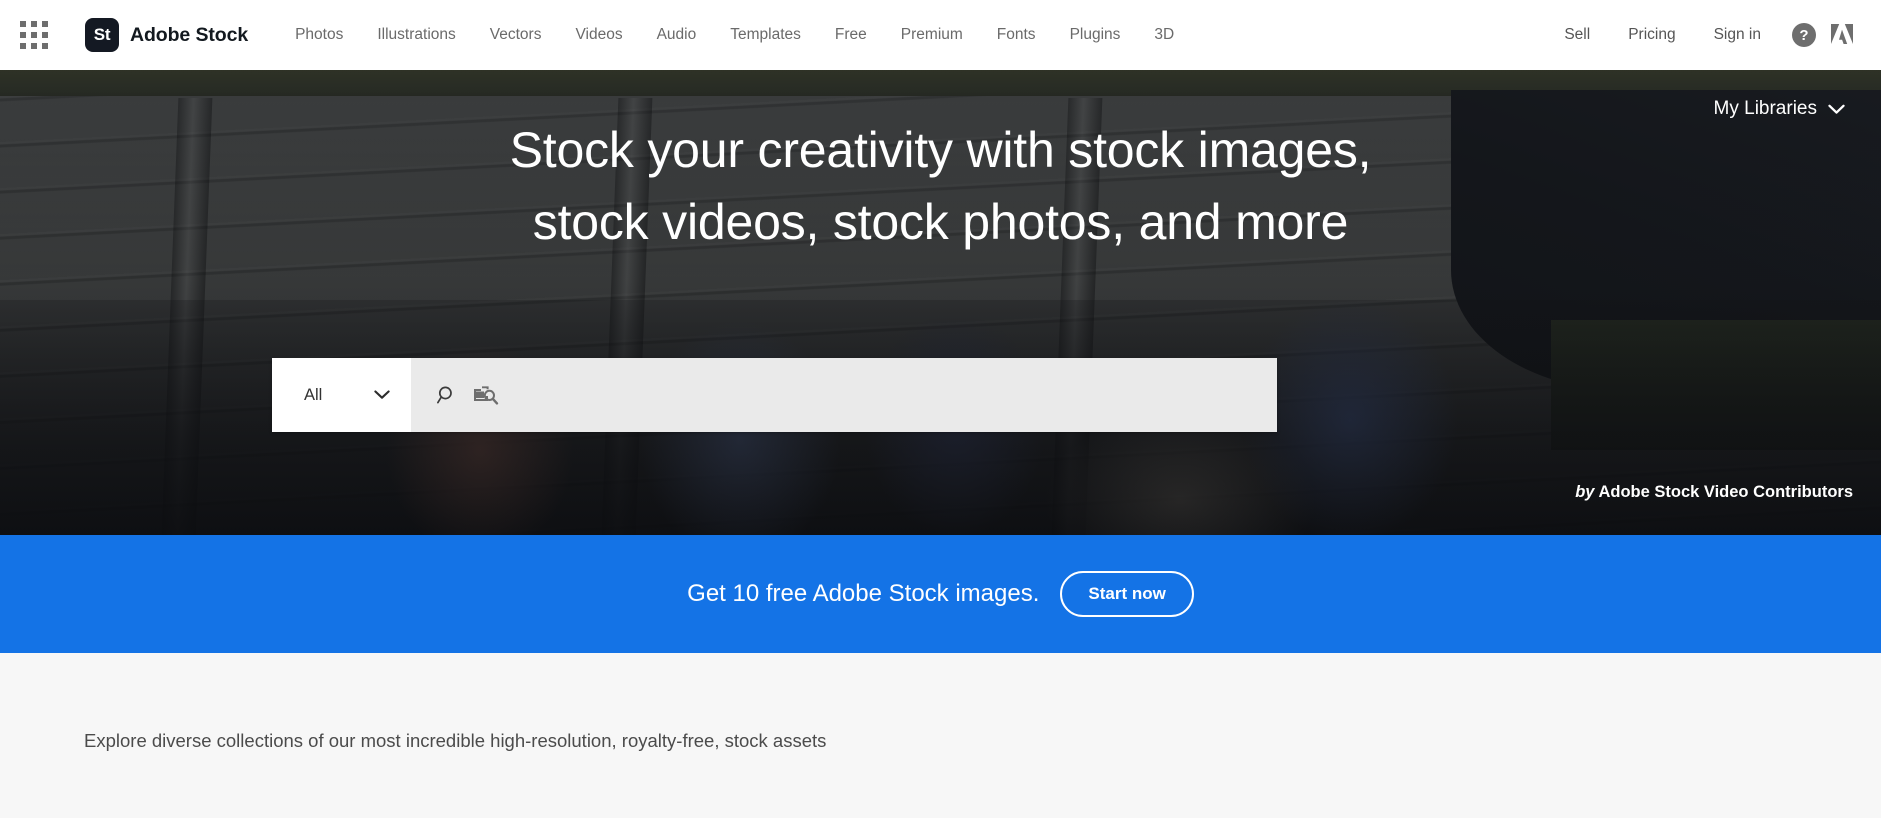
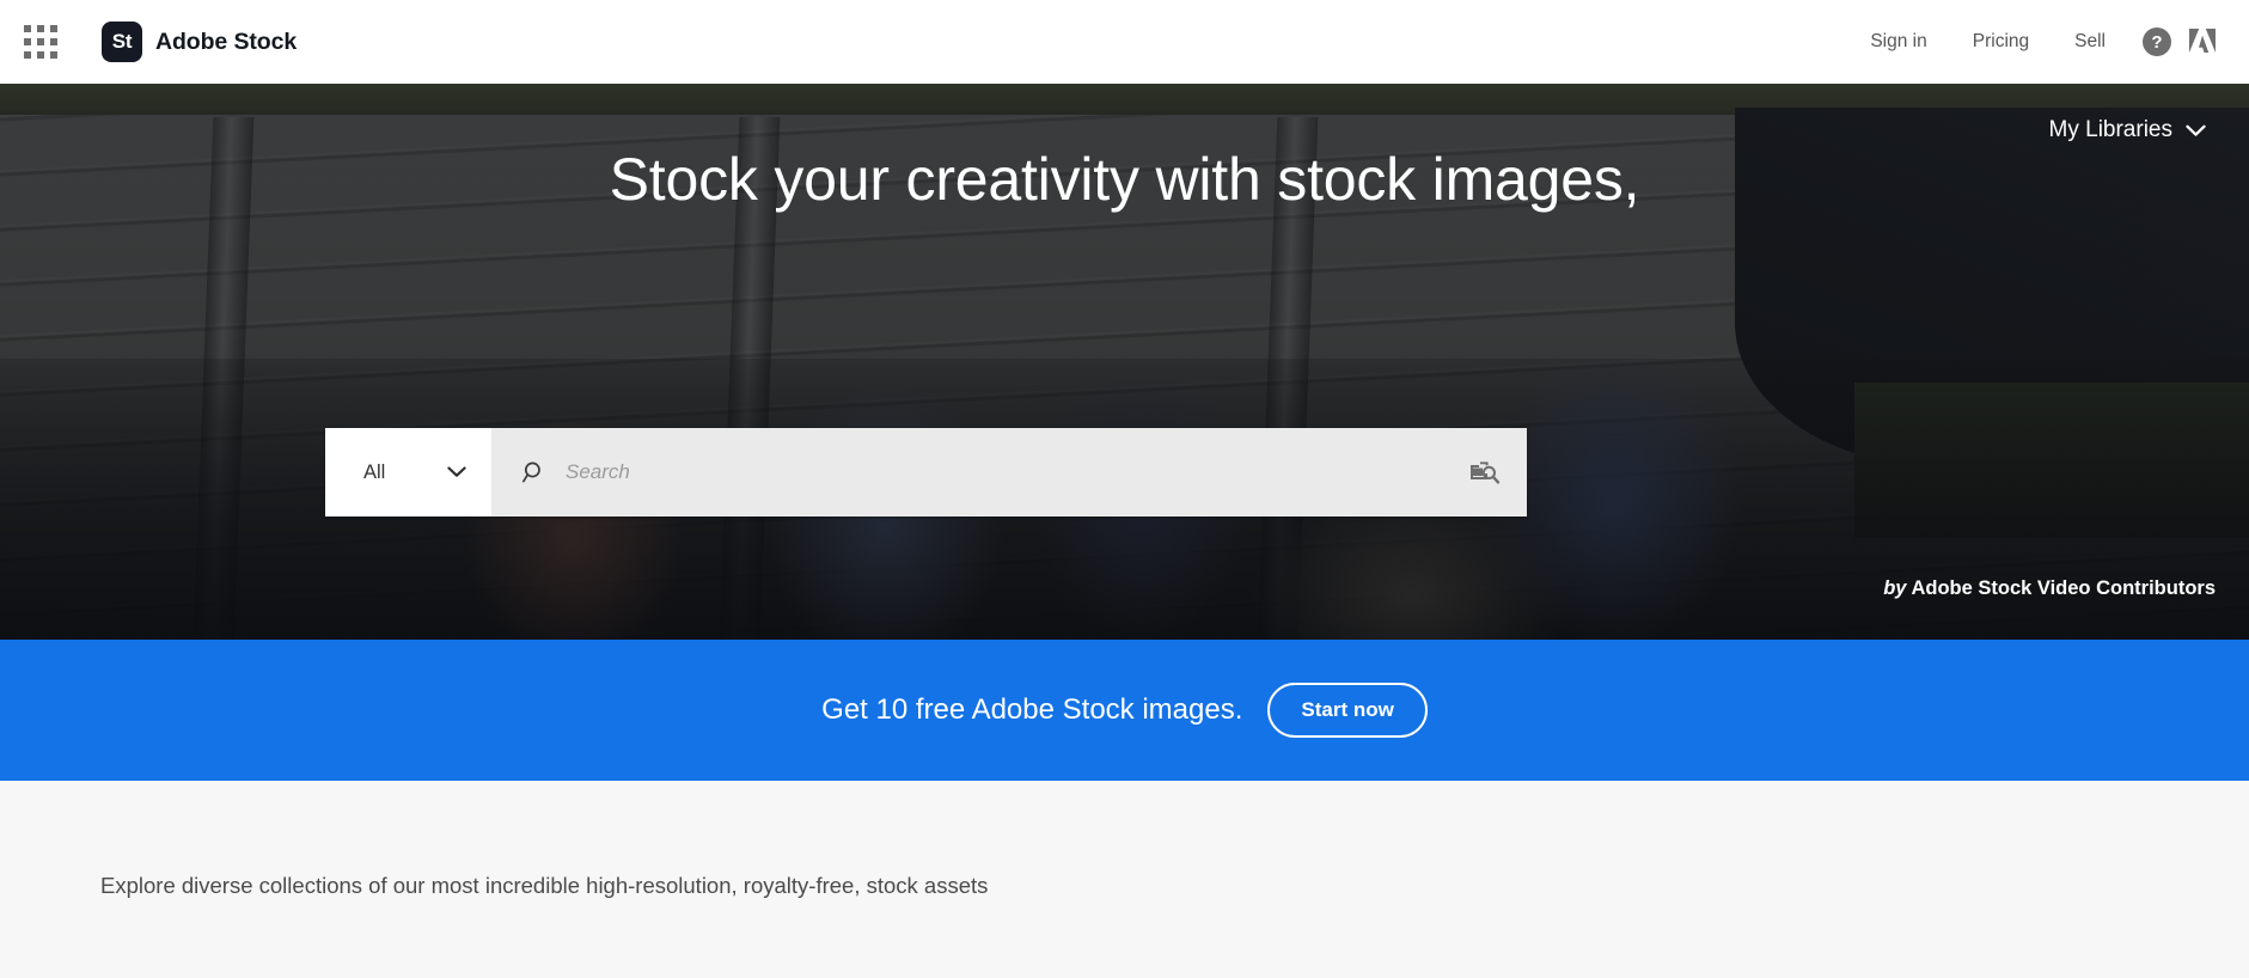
  St
  Adobe Stock
- Photos
- Illustrations
- Vectors
- Videos
- Audio
- Templates
- Free
- Premium
- Fonts
- Plugins
- 3D
- Sell
+ Sign in
  Pricing
- Sign in
+ Sell
  ?
  My Libraries
  Stock your creativity with stock images,
- stock videos, stock photos, and more
  All
+ Search
  by Adobe Stock Video Contributors
  Get 10 free Adobe Stock images.
  Start now
  Explore diverse collections of our most incredible high-resolution, royalty-free, stock assets
